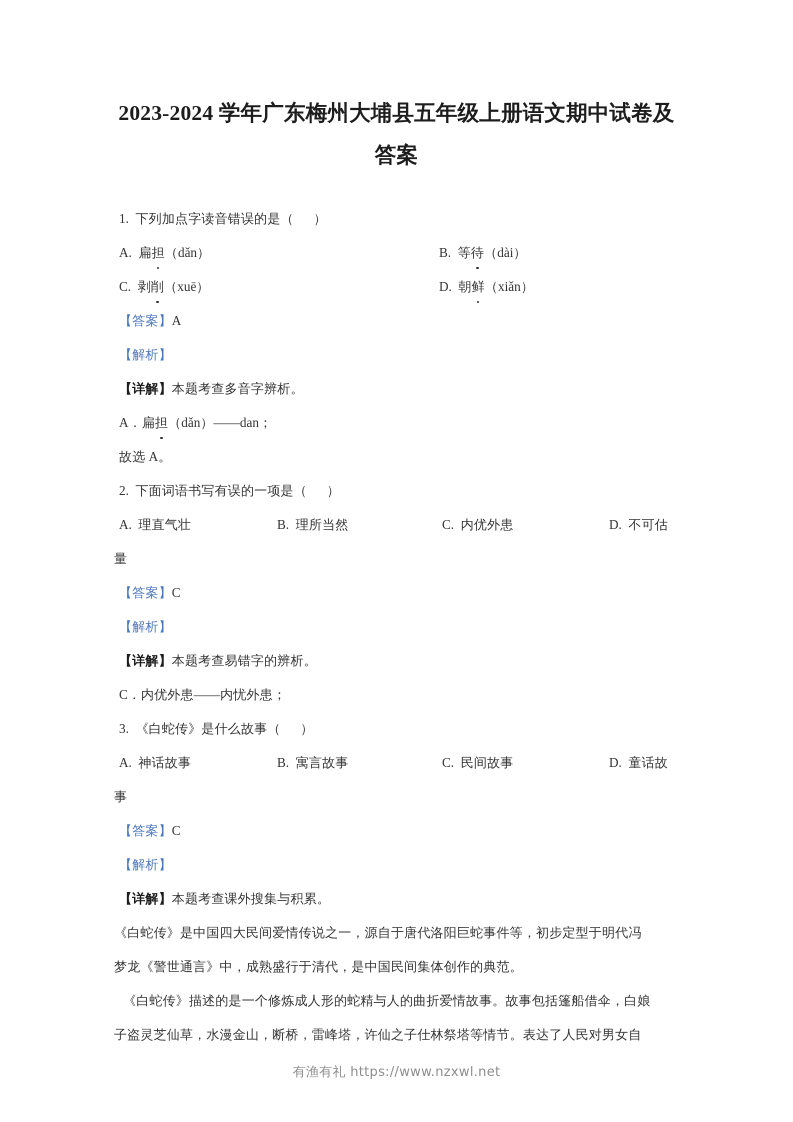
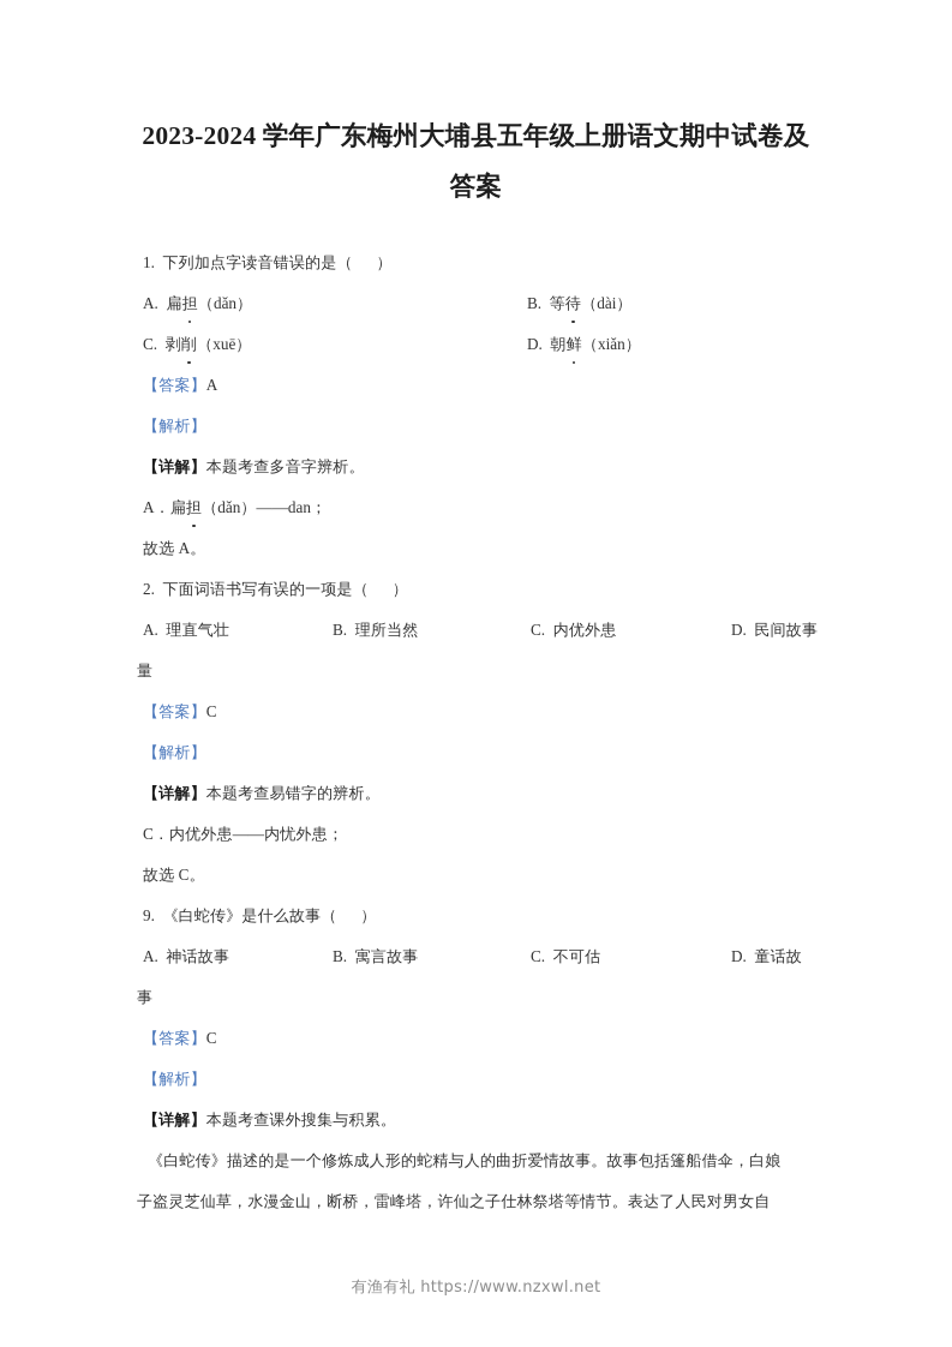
  2023-2024 学年广东梅州大埔县五年级上册语文期中试卷及
  答案
  1. 下列加点字读音错误的是（ ）
  A. 扁担（dǎn）
  B. 等待（dài）
  C. 剥削（xuē）
  D. 朝鲜（xiǎn）
  【答案】A
  【解析】
  【详解】本题考查多音字辨析。
  A．扁担（dǎn）——dan；
  故选 A。
  2. 下面词语书写有误的一项是（ ）
  A. 理直气壮
  B. 理所当然
  C. 内优外患
- D. 不可估
+ D. 民间故事
  量
  【答案】C
  【解析】
  【详解】本题考查易错字的辨析。
  C．内优外患——内忧外患；
+ 故选 C。
- 3. 《白蛇传》是什么故事（ ）
+ 9. 《白蛇传》是什么故事（ ）
  A. 神话故事
  B. 寓言故事
- C. 民间故事
+ C. 不可估
  D. 童话故
  事
  【答案】C
  【解析】
  【详解】本题考查课外搜集与积累。
- 《白蛇传》是中国四大民间爱情传说之一，源自于唐代洛阳巨蛇事件等，初步定型于明代冯
- 梦龙《警世通言》中，成熟盛行于清代，是中国民间集体创作的典范。
  《白蛇传》描述的是一个修炼成人形的蛇精与人的曲折爱情故事。故事包括篷船借伞，白娘
  子盗灵芝仙草，水漫金山，断桥，雷峰塔，许仙之子仕林祭塔等情节。表达了人民对男女自
  有渔有礼 https://www.nzxwl.net
